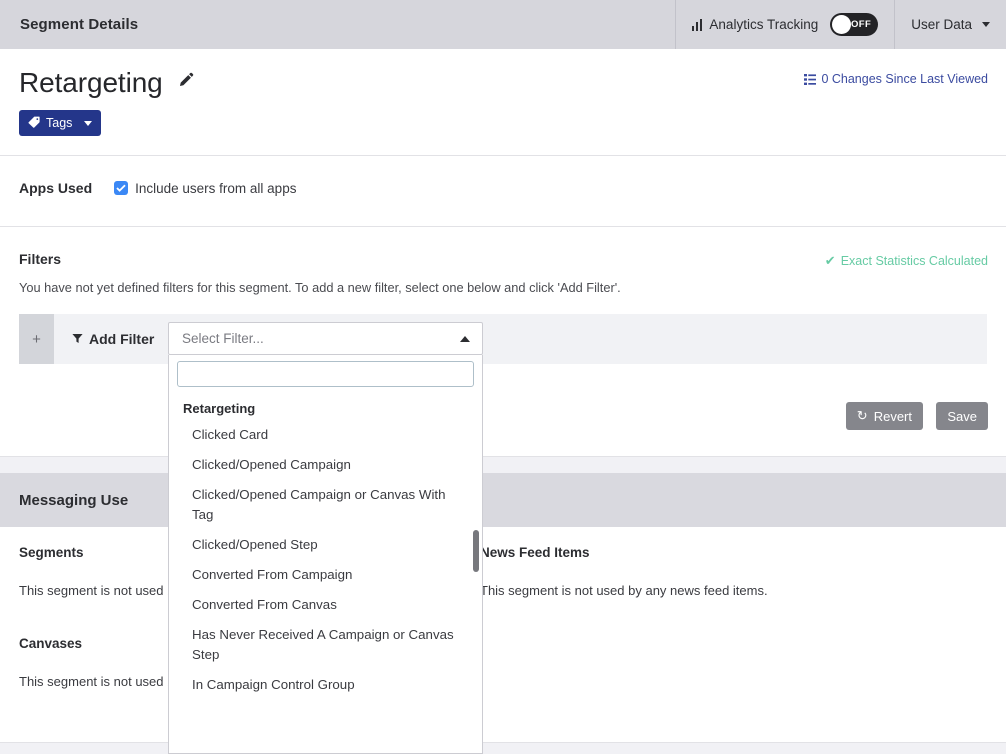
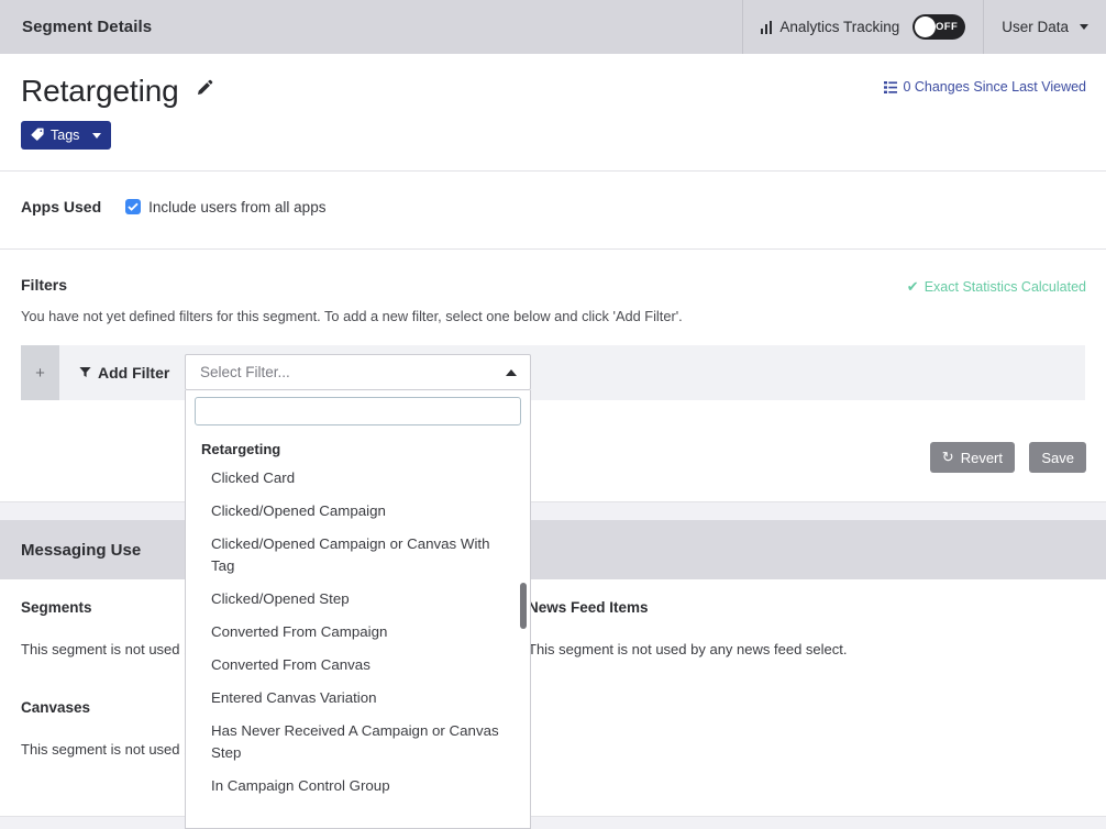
  Segment Details
  Analytics Tracking
  OFF
  User Data
  Retargeting
  0 Changes Since Last Viewed
  Tags
  Apps Used
  Include users from all apps
  Filters
  You have not yet defined filters for this segment. To add a new filter, select one below and click 'Add Filter'.
  ✔
  Exact Statistics Calculated
  +
  Add Filter
  Select Filter...
  Retargeting
  Clicked Card
  Clicked/Opened Campaign
  Clicked/Opened Campaign or Canvas With Tag
  Clicked/Opened Step
  Converted From Campaign
  Converted From Canvas
+ Entered Canvas Variation
  Has Never Received A Campaign or Canvas Step
  In Campaign Control Group
  ↻
  Revert
  Save
  Messaging Use
  Segments
  Canvases
  News Feed Items
- This segment is not used by any news feed items.
+ This segment is not used by any news feed select.
